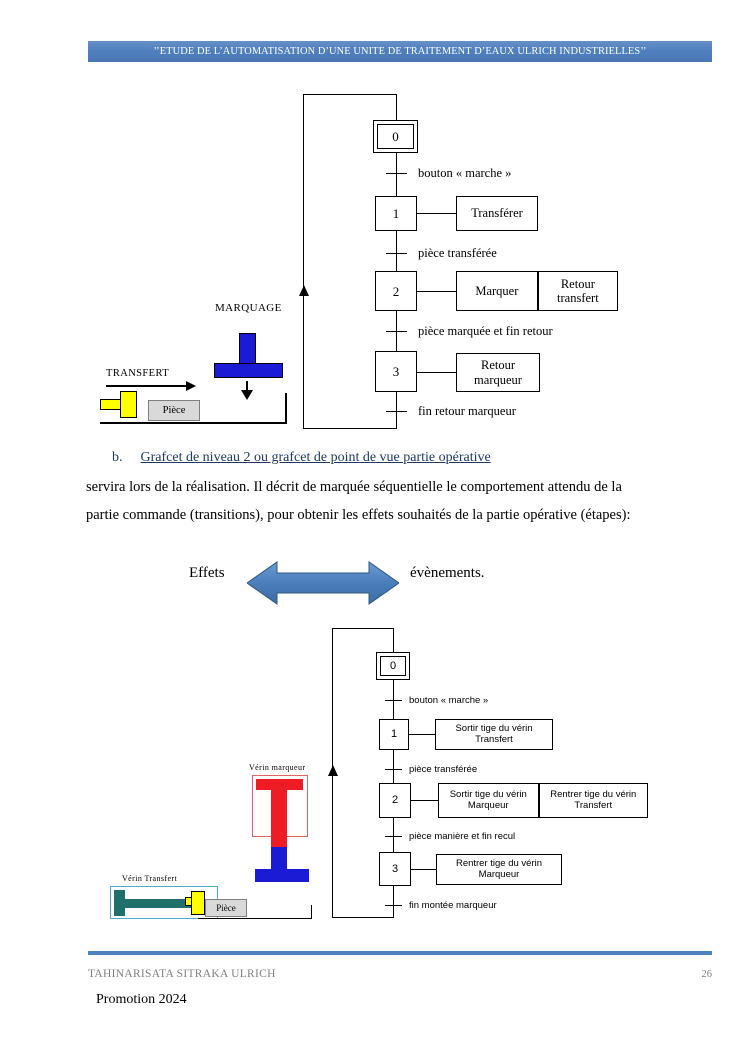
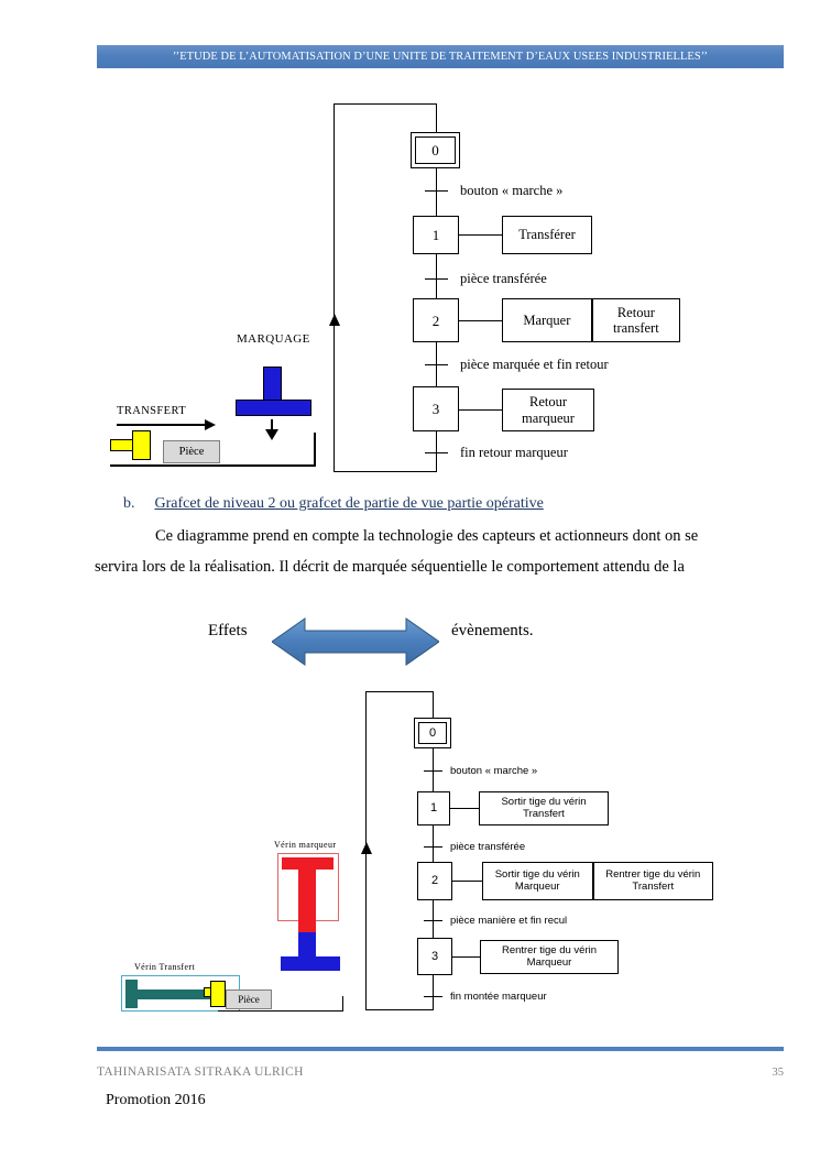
- ’’ETUDE DE L’AUTOMATISATION D’UNE UNITE DE TRAITEMENT D’EAUX ULRICH INDUSTRIELLES’’
+ ’’ETUDE DE L’AUTOMATISATION D’UNE UNITE DE TRAITEMENT D’EAUX USEES INDUSTRIELLES’’
  MARQUAGE
  TRANSFERT
  Pièce
  0
  bouton « marche »
  1
  Transférer
  pièce transférée
  2
  Marquer
  Retour
  transfert
  pièce marquée et fin retour
  3
  Retour
  marqueur
  fin retour marqueur
- b. Grafcet de niveau 2 ou grafcet de point de vue partie opérative
+ b. Grafcet de niveau 2 ou grafcet de partie de vue partie opérative
+ Ce diagramme prend en compte la technologie des capteurs et actionneurs dont on se
  servira lors de la réalisation. Il décrit de marquée séquentielle le comportement attendu de la
- partie commande (transitions), pour obtenir les effets souhaités de la partie opérative (étapes):
  Effets
  évènements.
  Vérin marqueur
  Vérin Transfert
  Pièce
  0
  bouton « marche »
  1
  Sortir tige du vérin
  Transfert
  pièce transférée
  2
  Sortir tige du vérin
  Marqueur
  Rentrer tige du vérin
  Transfert
  pièce manière et fin recul
  3
  Rentrer tige du vérin
  Marqueur
  fin montée marqueur
  TAHINARISATA SITRAKA ULRICH
- 26
+ 35
- Promotion 2024
+ Promotion 2016
